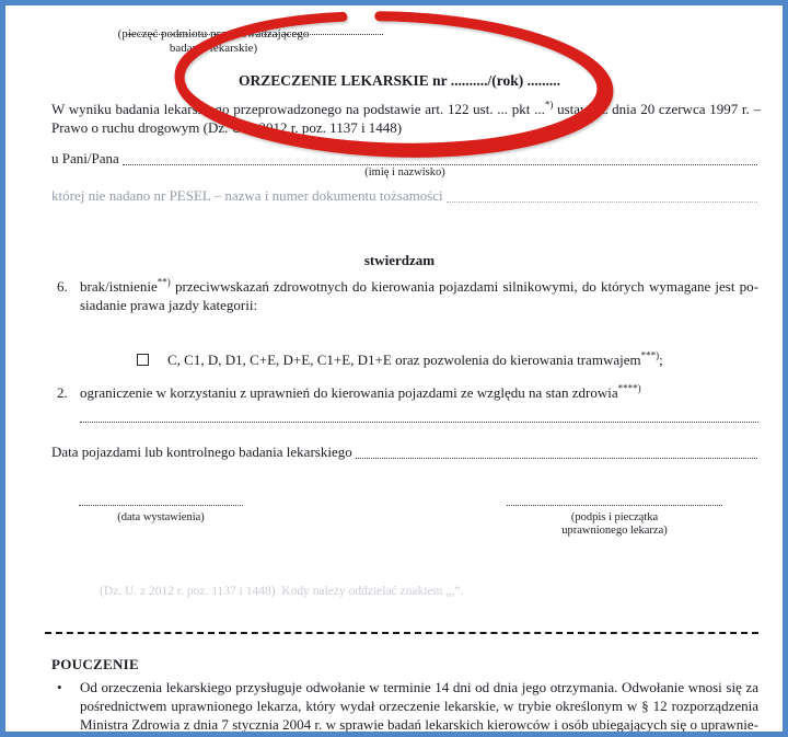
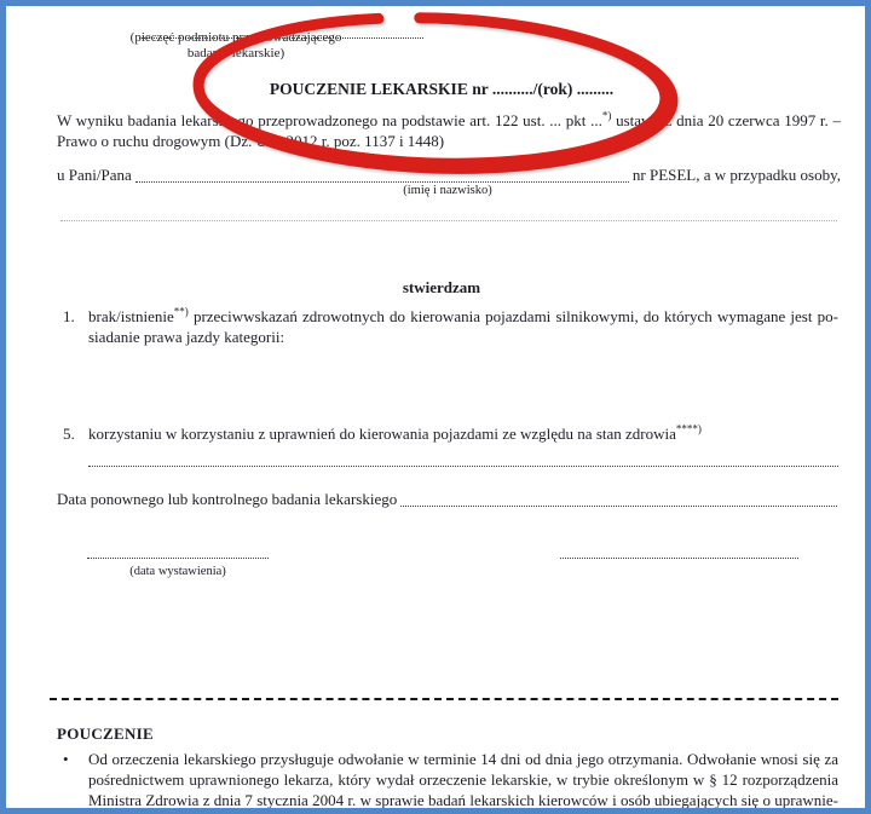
  (pieczęć podmiotu pradzającego
  badaekarskie)
- ORZECZENIE LEKARSKIE nr ........../(rok) .........
+ POUCZENIE LEKARSKIE nr ........../(rok) .........
  W wyniku badania lekargo przeprowadzonego na podstawie art. 122 ust. ... pkt ...*) usta dnia 20 czerwca 1997 r. – Prawo o ruchu drogowym (Dz.12 r. poz. 1137 i 1448)
  u Pani/Pana
+ nr PESEL, a w przypadku osoby,
  (imię i nazwisko)
- której nie nadano nr PESEL – nazwa i numer dokumentu tożsamości
  stwierdzam
- 6.
+ 1.
  brak/istnienie**) przeciwwskazań zdrowotnych do kierowania pojazdami silnikowymi, do których wymagane jest po­iadanie prawa jazdy kategorii:
- C, C1, D, D1, C+E, D+E, C1+E, D1+E oraz pozwolenia do kierowania tramwajem***);
- 2.
+ 5.
- ograniczenie w korzystaniu z uprawnień do kierowania pojazdami ze względu na stan zdrowia****)
+ korzystaniu w korzystaniu z uprawnień do kierowania pojazdami ze względu na stan zdrowia****)
- Data pojazdami lub kontrolnego badania lekarskiego
+ Data ponownego lub kontrolnego badania lekarskiego
  (data wystawienia)
- (podpis i pieczątka
- uprawnionego lekarza)
- (Dz. U. z 2012 r. poz. 1137 i 1448). Kody należy oddzielać znakiem „,”.
  POUCZENIE
  •
  Od orzeczenia lekarskiego przysługuje odwołanie w terminie 14 dni od dnia jego otrzymania. Odwołanie wnosi się za pośrednictwem uprawnionego lekarza, który wydał orzeczenie lekarskie, w trybie określonym w § 12 rozporządzenia Ministra Zdrowia z dnia 7 stycznia 2004 r. w sprawie badań lekarskich kierowców i osób ubiegających się o uprawnie­
